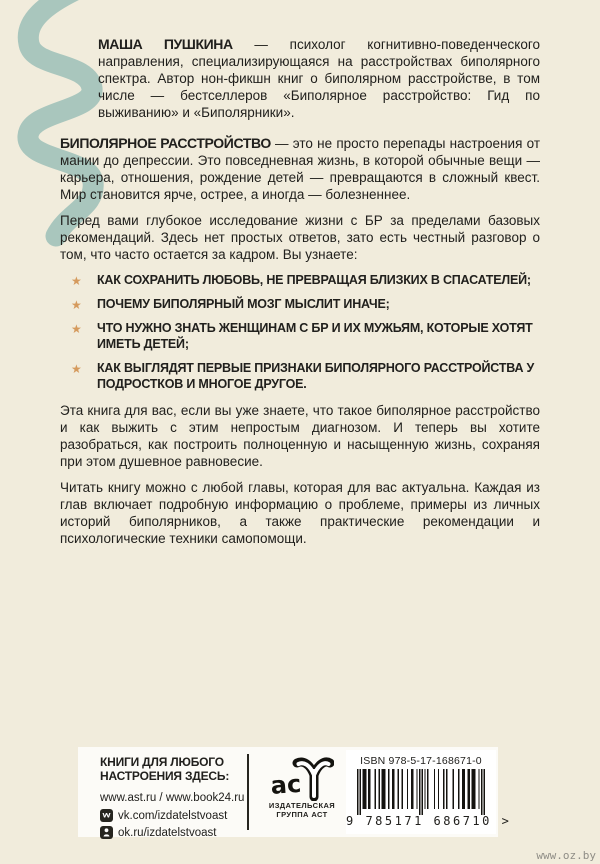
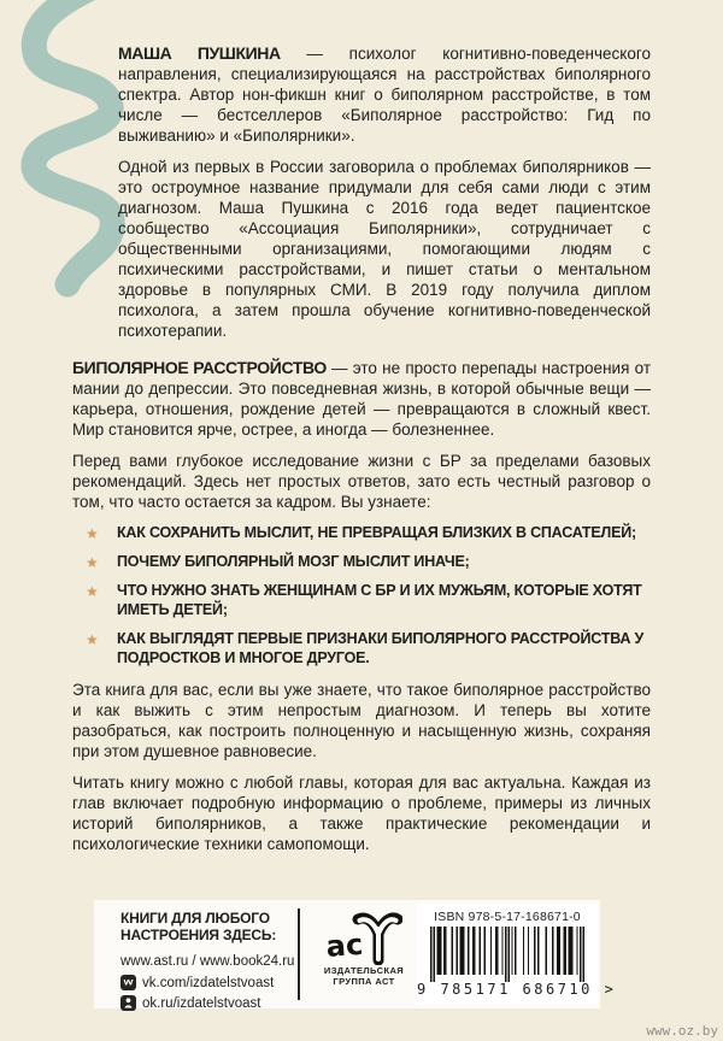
  МАША ПУШКИНА — психолог когнитивно-поведенческого направления, специализирующаяся на расстройствах биполярного спектра. Автор нон-фикшн книг о биполярном расстройстве, в том числе — бестселлеров «Биполярное расстройство: Гид по выживанию» и «Биполярники».
+ Одной из первых в России заговорила о проблемах биполярников — это остроумное название придумали для себя сами люди с этим диагнозом. Маша Пушкина с 2016 года ведет пациентское сообщество «Ассоциация Биполярники», сотрудничает с общественными организациями, помогающими людям с психическими расстройствами, и пишет статьи о ментальном здоровье в популярных СМИ. В 2019 году получила диплом психолога, а затем прошла обучение когнитивно-поведенческой психотерапии.
  БИПОЛЯРНОЕ РАССТРОЙСТВО — это не просто перепады настроения от мании до депрессии. Это повседневная жизнь, в которой обычные вещи — карьера, отношения, рождение детей — превращаются в сложный квест. Мир становится ярче, острее, а иногда — болезненнее.
  Перед вами глубокое исследование жизни с БР за пределами базовых рекомендаций. Здесь нет простых ответов, зато есть честный разговор о том, что часто остается за кадром. Вы узнаете:
- КАК СОХРАНИТЬ ЛЮБОВЬ, НЕ ПРЕВРАЩАЯ БЛИЗКИХ В СПАСАТЕЛЕЙ;
+ КАК СОХРАНИТЬ МЫСЛИТ, НЕ ПРЕВРАЩАЯ БЛИЗКИХ В СПАСАТЕЛЕЙ;
  ПОЧЕМУ БИПОЛЯРНЫЙ МОЗГ МЫСЛИТ ИНАЧЕ;
  ЧТО НУЖНО ЗНАТЬ ЖЕНЩИНАМ С БР И ИХ МУЖЬЯМ, КОТОРЫЕ ХОТЯТ ИМЕТЬ ДЕТЕЙ;
  КАК ВЫГЛЯДЯТ ПЕРВЫЕ ПРИЗНАКИ БИПОЛЯРНОГО РАССТРОЙСТВА У ПОДРОСТКОВ И МНОГОЕ ДРУГОЕ.
  Эта книга для вас, если вы уже знаете, что такое биполярное расстройство и как выжить с этим непростым диагнозом. И теперь вы хотите разобраться, как построить полноценную и насыщенную жизнь, сохраняя при этом душевное равновесие.
  Читать книгу можно с любой главы, которая для вас актуальна. Каждая из глав включает подробную информацию о проблеме, примеры из личных историй биполярников, а также практические рекомендации и психологические техники самопомощи.
  КНИГИ ДЛЯ ЛЮБОГО
  НАСТРОЕНИЯ ЗДЕСЬ:
  www.ast.ru / www.book24.ru
  vk.com/izdatelstvoast
  ok.ru/izdatelstvoast
  ИЗДАТЕЛЬСКАЯ
  ГРУППА АСТ
  ISBN 978-5-17-168671-0
  9 785171 686710 >
  www.oz.by
